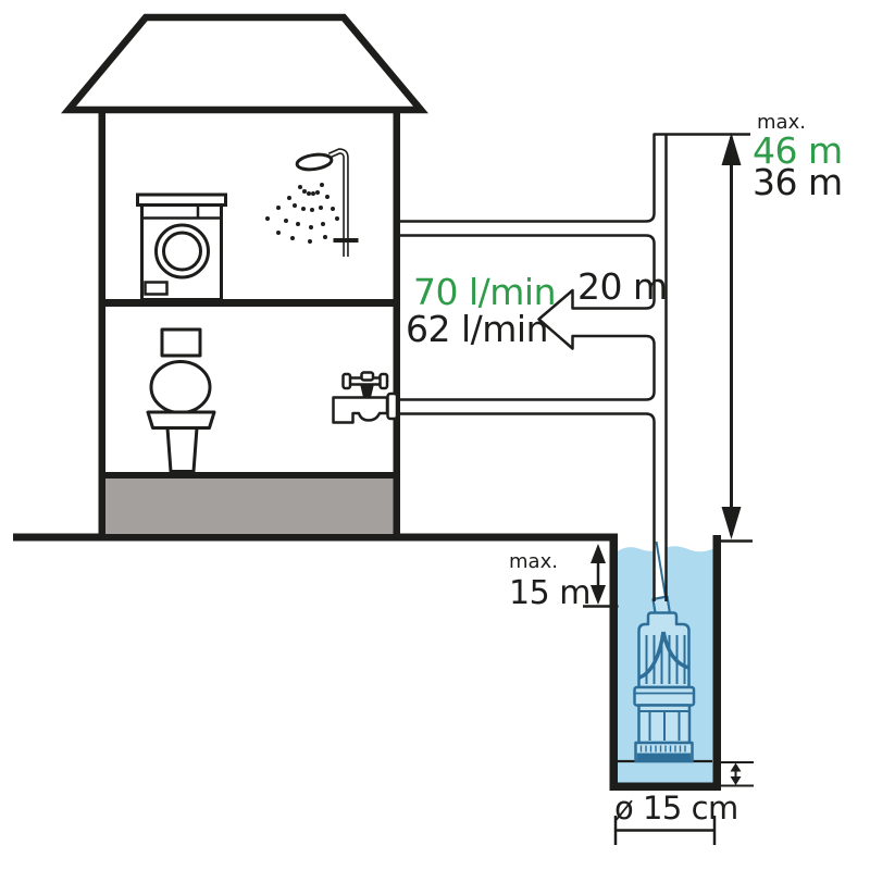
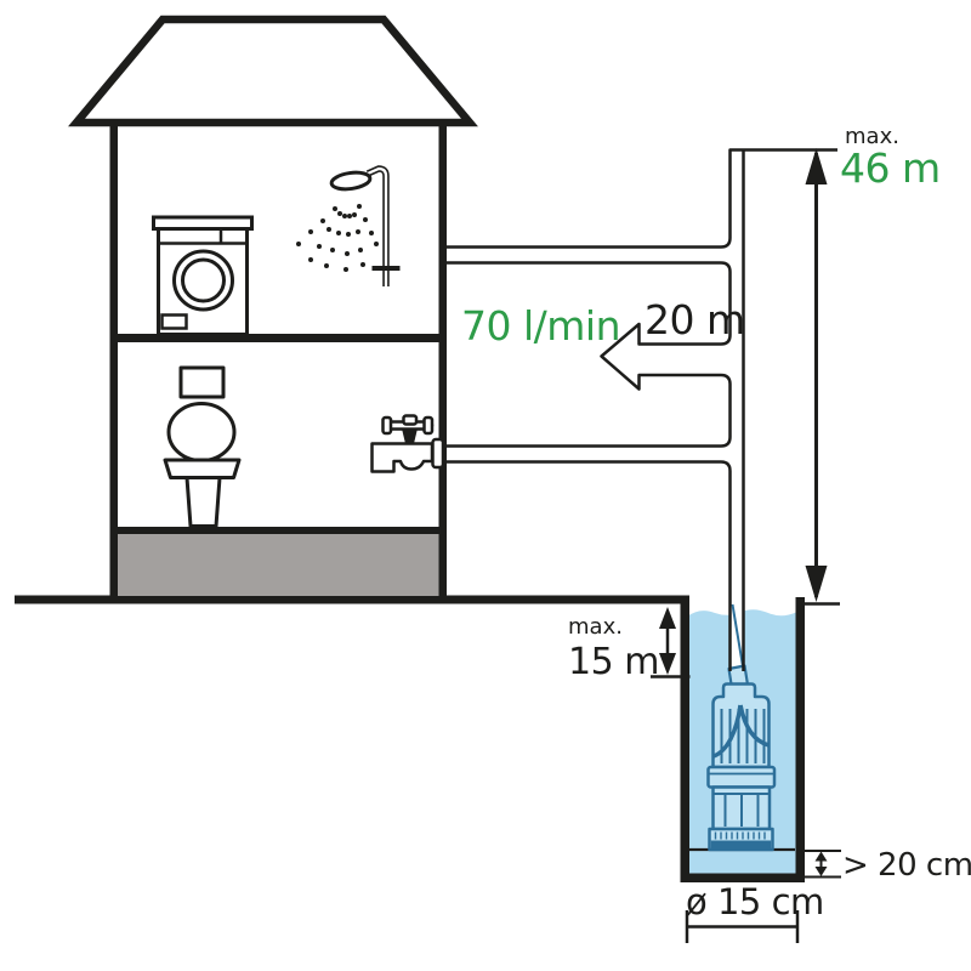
  max.
  46 m
- 36 m
  70 l/min
- 62 l/min
  20 m
  max.
  15 m
+ > 20 cm
  ø 15 cm
